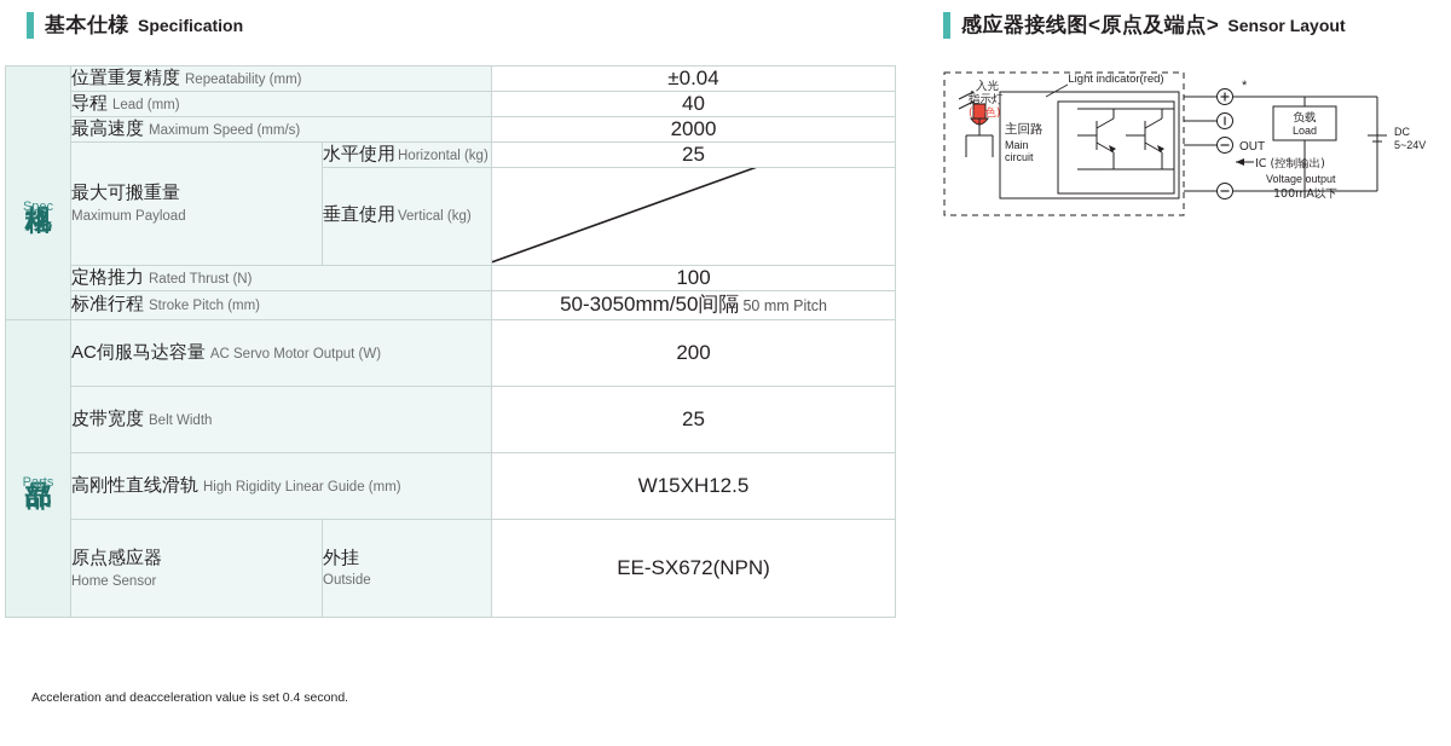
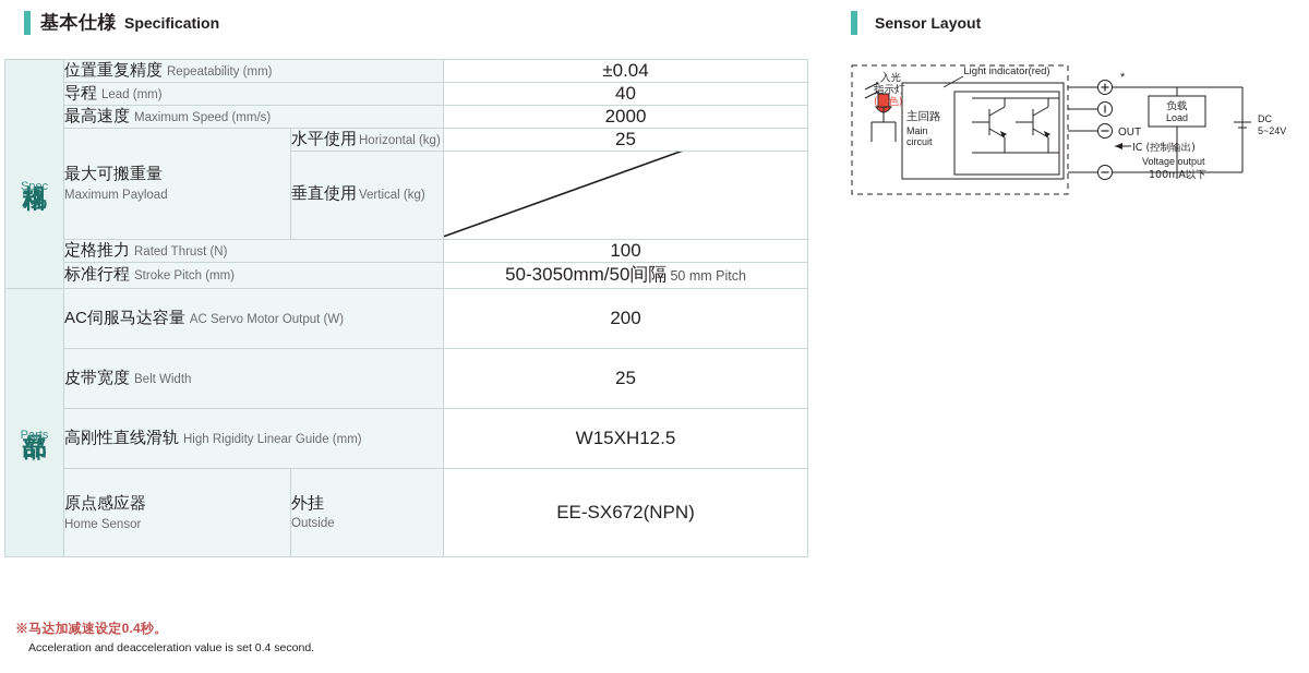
  基本仕様
  Specification
- 感应器接线图<原点及端点>
  Sensor Layout
  Spec	位置重复精度 Repeatability (mm)	±0.04
  导程 Lead (mm)	40
  最高速度 Maximum Speed (mm/s)	2000
  最大可搬重量 Maximum Payload	水平使用 Horizontal (kg)	25
  垂直使用 Vertical (kg)
  定格推力 Rated Thrust (N)	100
  标准行程 Stroke Pitch (mm)	50-3050mm/50间隔 50 mm Pitch
  Parts	AC伺服马达容量 AC Servo Motor Output (W)	200
  皮带宽度 Belt Width	25
  高刚性直线滑轨 High Rigidity Linear Guide (mm)	W15XH12.5
  原点感应器 Home Sensor	外挂 Outside	EE-SX672(NPN)
+ ※马达加减速设定0.4秒。
  Acceleration and deacceleration value is set 0.4 second.
  负载
  Load
  DC
  5~24V
  Light indicator(red)
  入光
  指示灯
  (红色)
  主回路
  Main
  circuit
  OUT
  *
  IC (控制输出)
  Voltage output
  100mA以下
